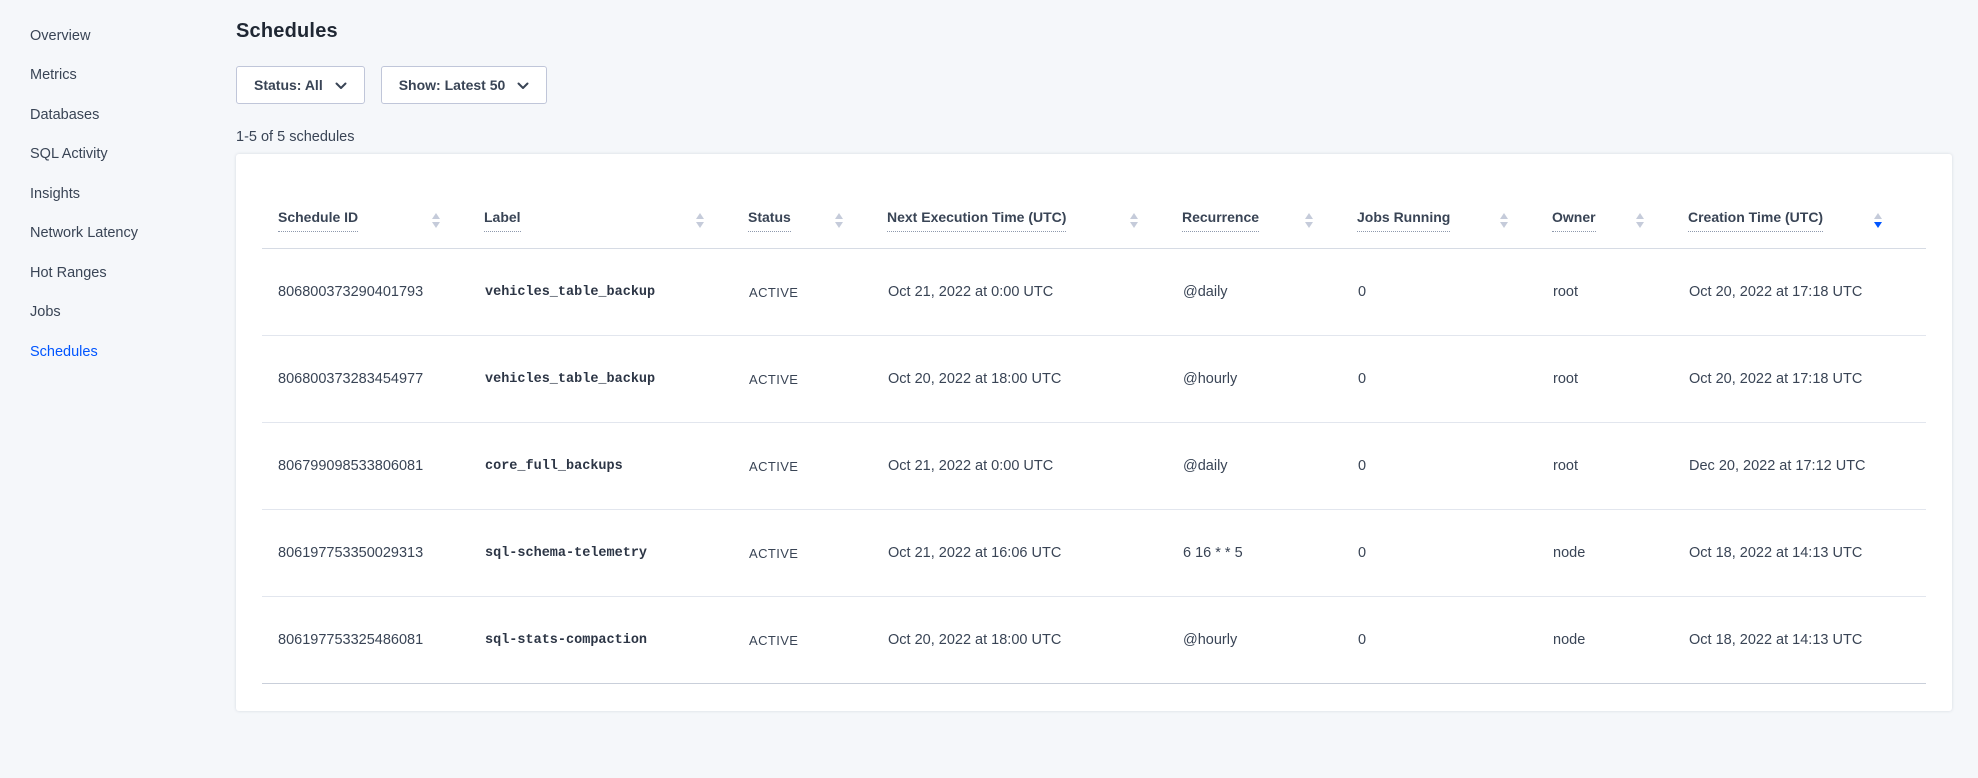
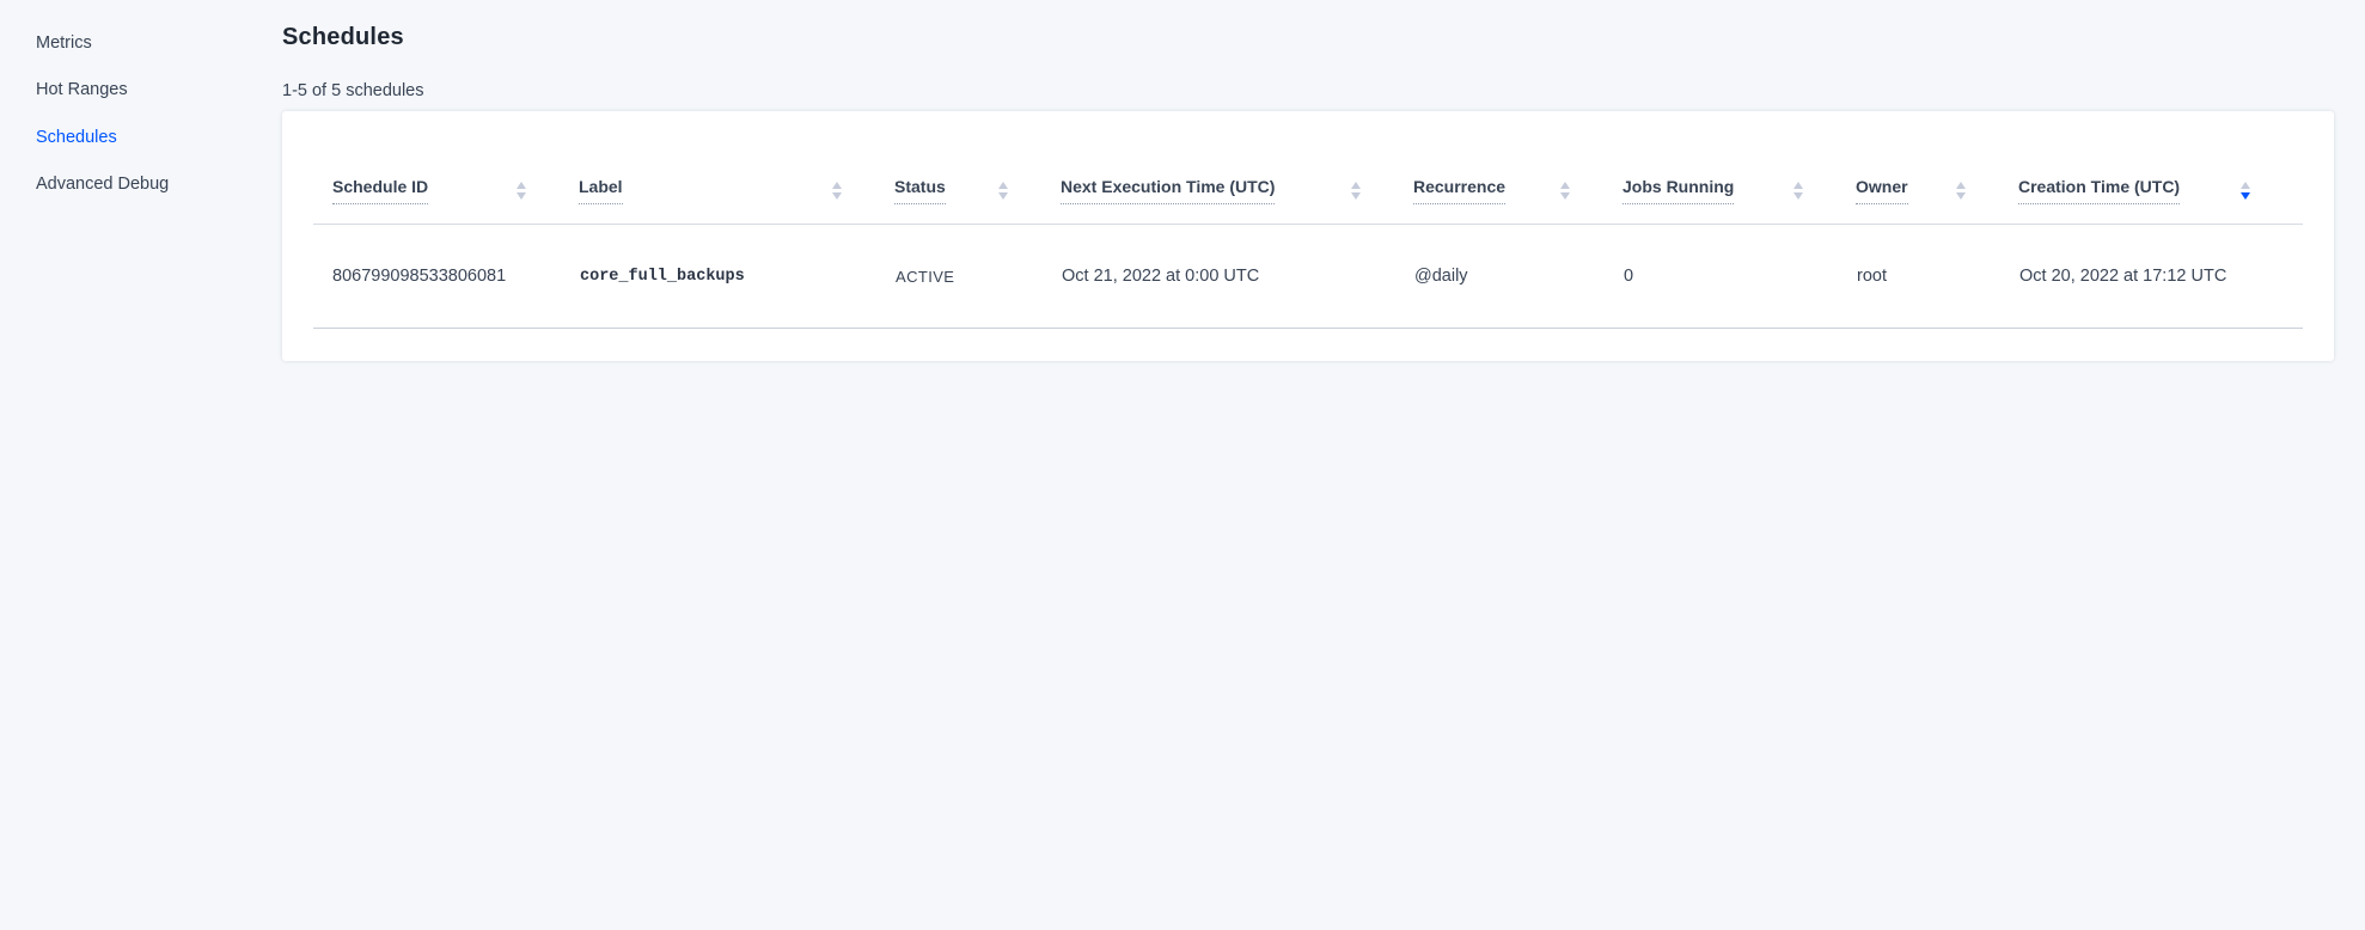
- Overview
  Metrics
- Databases
- SQL Activity
- Insights
- Network Latency
  Hot Ranges
- Jobs
  Schedules
+ Advanced Debug
  Schedules
- Status: All
- Show: Latest 50
  1-5 of 5 schedules
  Schedule ID	Label	Status	Next Execution Time (UTC)	Recurrence	Jobs Running	Owner	Creation Time (UTC)
- 806800373290401793	vehicles_table_backup	ACTIVE	Oct 21, 2022 at 0:00 UTC	@daily	0	root	Oct 20, 2022 at 17:18 UTC
- 806800373283454977	vehicles_table_backup	ACTIVE	Oct 20, 2022 at 18:00 UTC	@hourly	0	root	Oct 20, 2022 at 17:18 UTC
- 806799098533806081	core_full_backups	ACTIVE	Oct 21, 2022 at 0:00 UTC	@daily	0	root	Dec 20, 2022 at 17:12 UTC
+ 806799098533806081	core_full_backups	ACTIVE	Oct 21, 2022 at 0:00 UTC	@daily	0	root	Oct 20, 2022 at 17:12 UTC
- 806197753350029313	sql-schema-telemetry	ACTIVE	Oct 21, 2022 at 16:06 UTC	6 16 * * 5	0	node	Oct 18, 2022 at 14:13 UTC
- 806197753325486081	sql-stats-compaction	ACTIVE	Oct 20, 2022 at 18:00 UTC	@hourly	0	node	Oct 18, 2022 at 14:13 UTC
